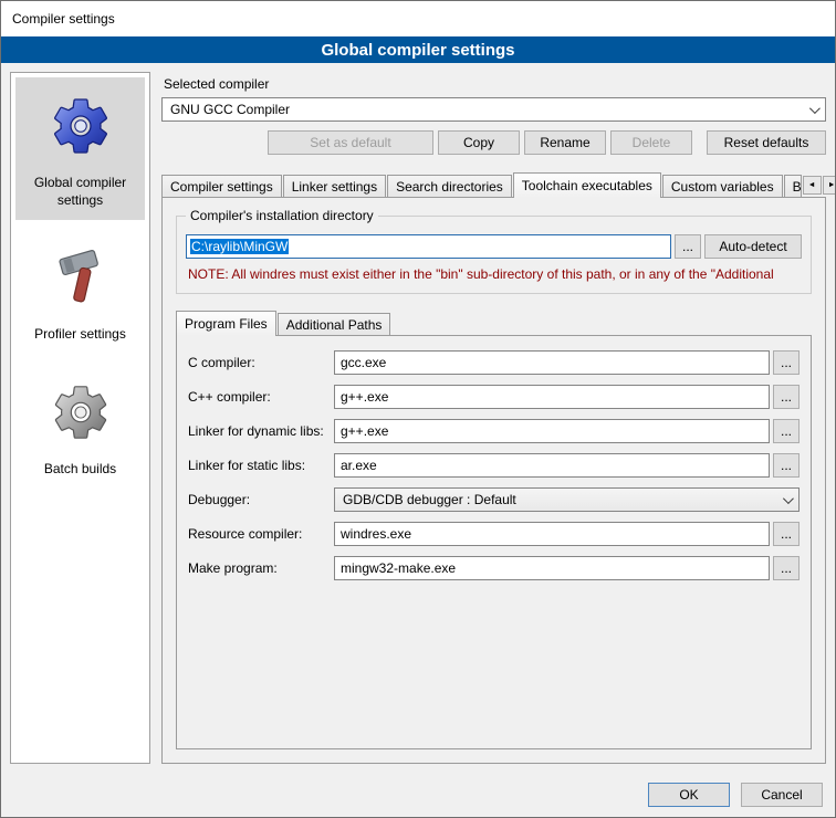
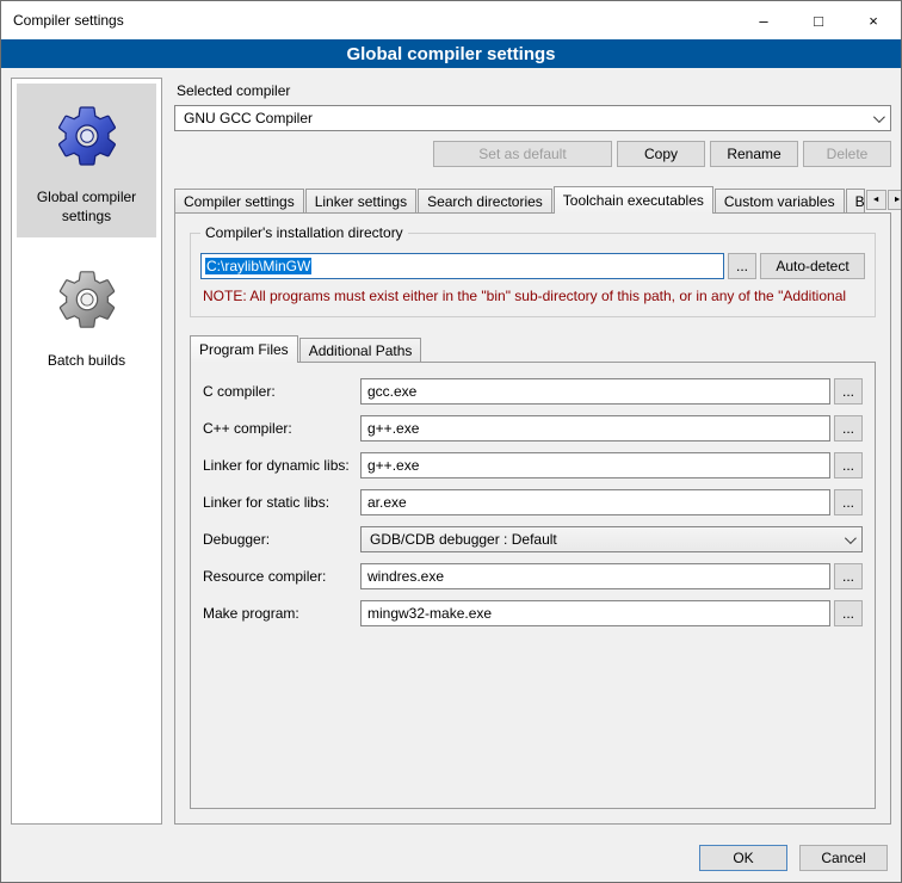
  Compiler settings
+ –
+ □
+ ×
  Global compiler settings
  Global compiler settings
- Profiler settings
  Batch builds
  Selected compiler
  GNU GCC Compiler
  Set as default
  Copy
  Rename
  Delete
- Reset defaults
  Compiler settings
  Linker settings
  Search directories
  Toolchain executables
  Custom variables
  Compiler's installation directory
  C:\raylib\MinGW
  ...
  Auto-detect
- NOTE: All windres must exist either in the "bin" sub-directory of this path, or in any of the "Additional
+ NOTE: All programs must exist either in the "bin" sub-directory of this path, or in any of the "Additional
  Program Files
  Additional Paths
  C compiler:
  gcc.exe
  ...
  C++ compiler:
  g++.exe
  ...
  Linker for dynamic libs:
  g++.exe
  ...
  Linker for static libs:
  ar.exe
  ...
  Debugger:
  GDB/CDB debugger : Default
  Resource compiler:
  windres.exe
  ...
  Make program:
  mingw32-make.exe
  ...
  OK
  Cancel
